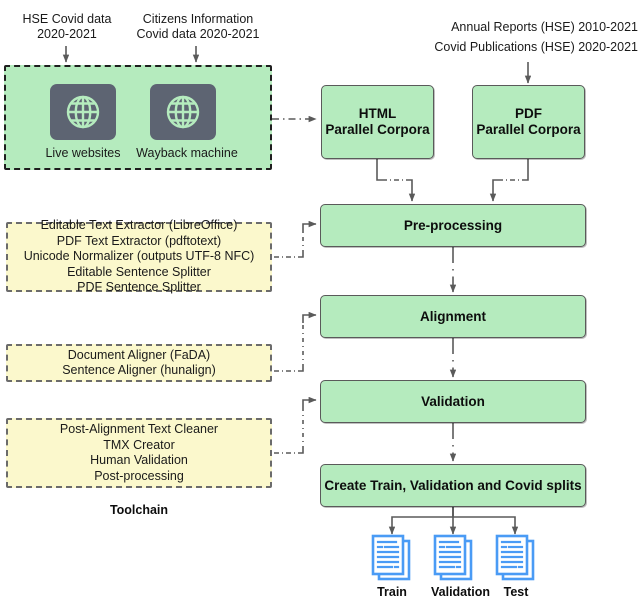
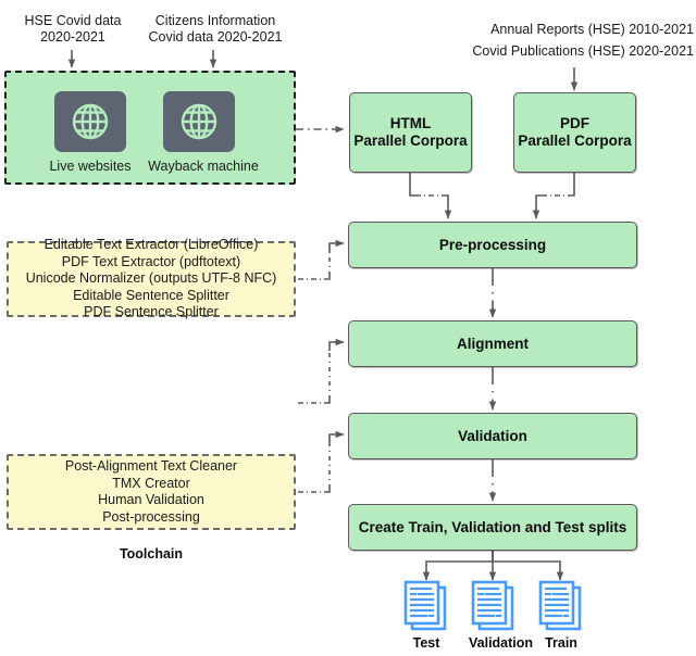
  HSE Covid data
  2020-2021
  Citizens Information
  Covid data 2020-2021
  Annual Reports (HSE) 2010-2021
  Covid Publications (HSE) 2020-2021
  Live websites
  Wayback machine
  HTML
  Parallel Corpora
  PDF
  Parallel Corpora
  Pre-processing
  Alignment
  Validation
- Create Train, Validation and Covid splits
+ Create Train, Validation and Test splits
  Editable Text Extractor (LibreOffice)
  PDF Text Extractor (pdftotext)
  Unicode Normalizer (outputs UTF-8 NFC)
  Editable Sentence Splitter
  PDF Sentence Splitter
- Document Aligner (FaDA)
- Sentence Aligner (hunalign)
  Post-Alignment Text Cleaner
  TMX Creator
  Human Validation
  Post-processing
  Toolchain
- Train
+ Test
  Validation
- Test
+ Train
